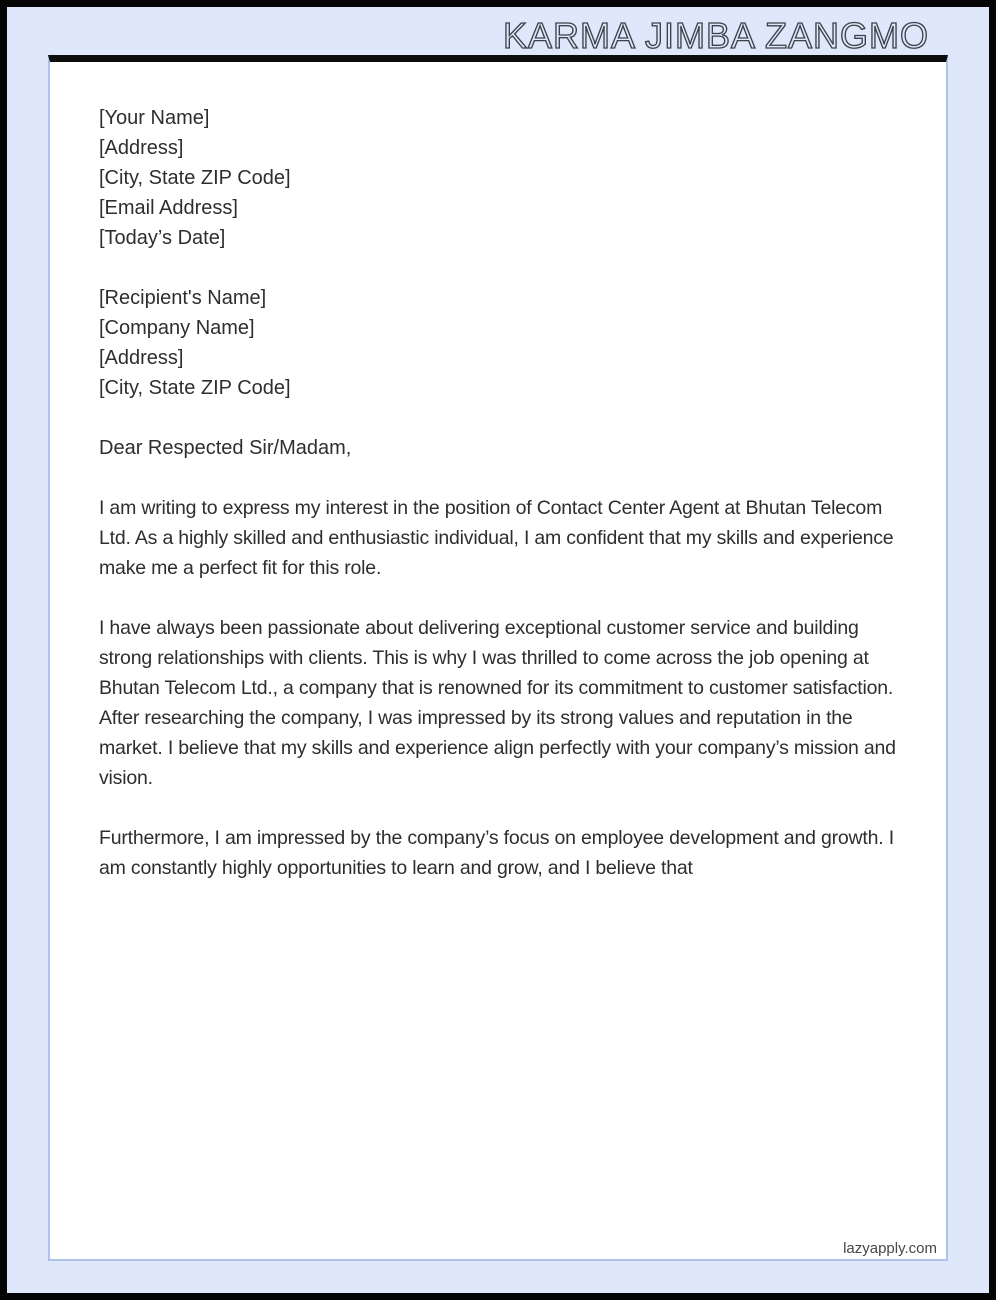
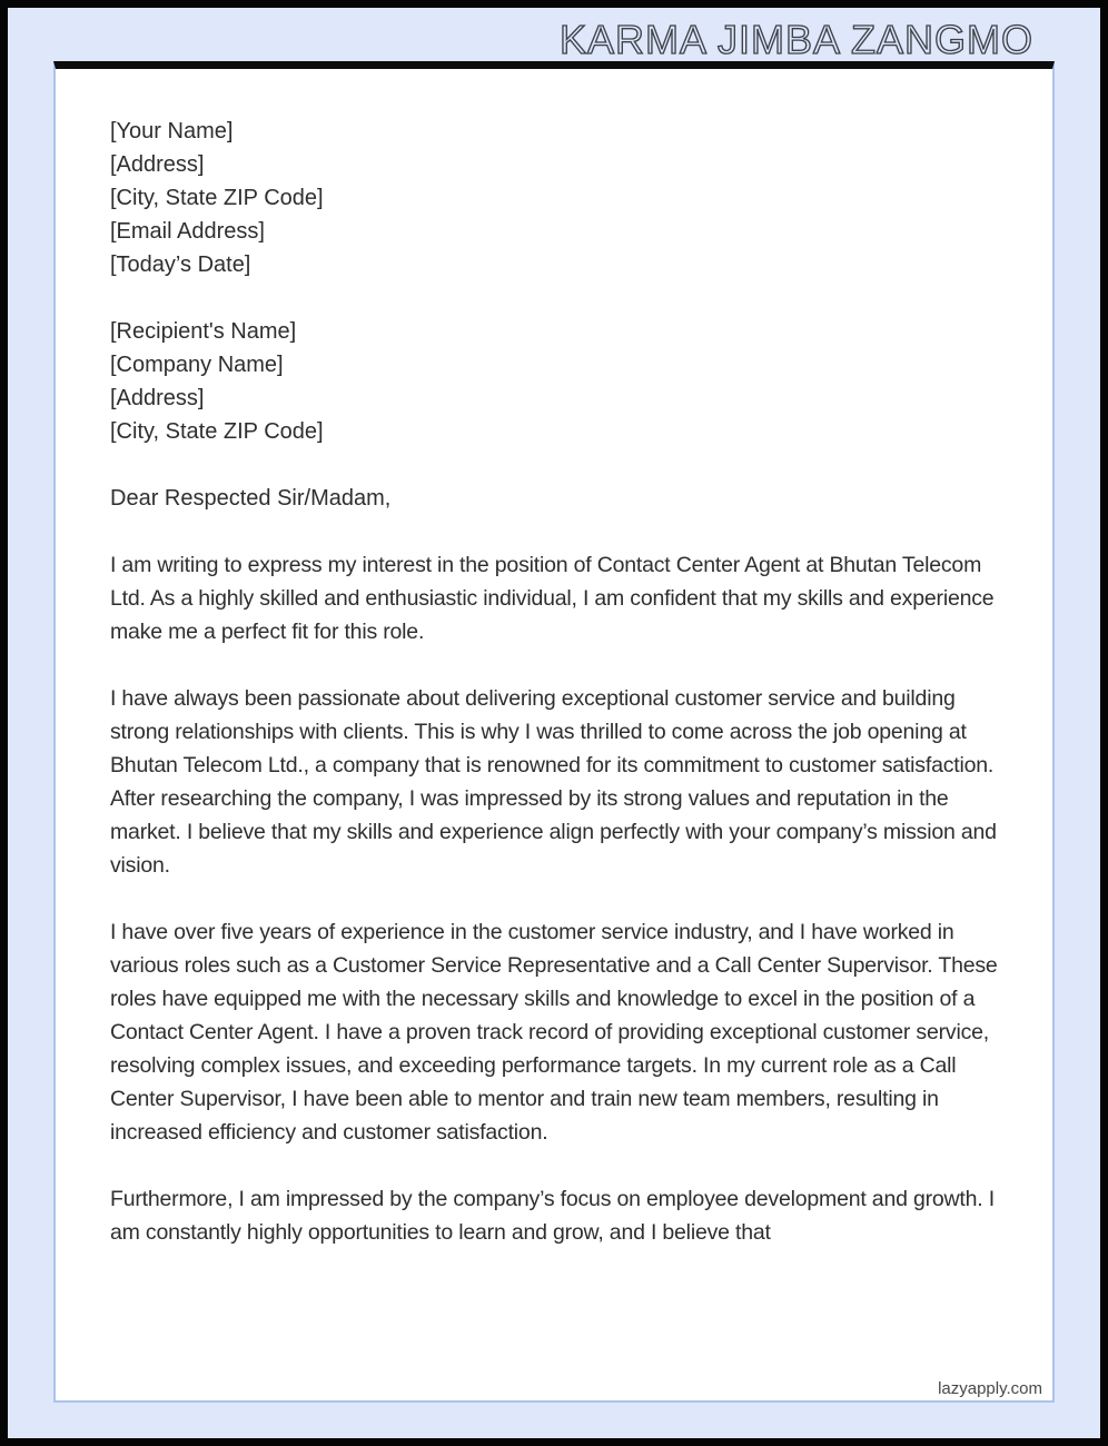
  KARMA JIMBA ZANGMO
  [Your Name]
  [Address]
  [City, State ZIP Code]
  [Email Address]
  [Today’s Date]
  [Recipient's Name]
  [Company Name]
  [Address]
  [City, State ZIP Code]
  Dear Respected Sir/Madam,
  I am writing to express my interest in the position of Contact Center Agent at Bhutan Telecom Ltd. As a highly skilled and enthusiastic individual, I am confident that my skills and experience make me a perfect fit for this role.
  I have always been passionate about delivering exceptional customer service and building strong relationships with clients. This is why I was thrilled to come across the job opening at Bhutan Telecom Ltd., a company that is renowned for its commitment to customer satisfaction. After researching the company, I was impressed by its strong values and reputation in the market. I believe that my skills and experience align perfectly with your company’s mission and vision.
+ I have over five years of experience in the customer service industry, and I have worked in various roles such as a Customer Service Representative and a Call Center Supervisor. These roles have equipped me with the necessary skills and knowledge to excel in the position of a Contact Center Agent. I have a proven track record of providing exceptional customer service, resolving complex issues, and exceeding performance targets. In my current role as a Call Center Supervisor, I have been able to mentor and train new team members, resulting in increased efficiency and customer satisfaction.
  Furthermore, I am impressed by the company’s focus on employee development and growth. I am constantly highly opportunities to learn and grow, and I believe that
  lazyapply.com
